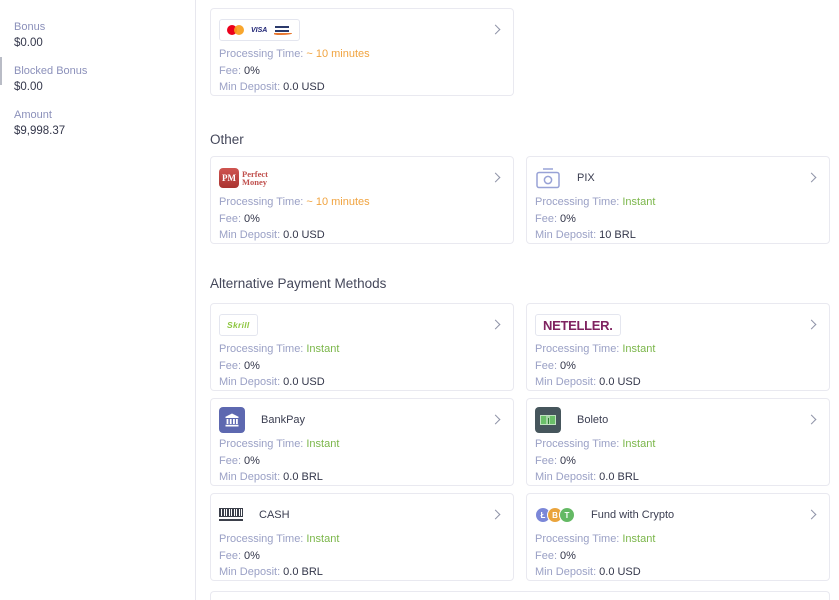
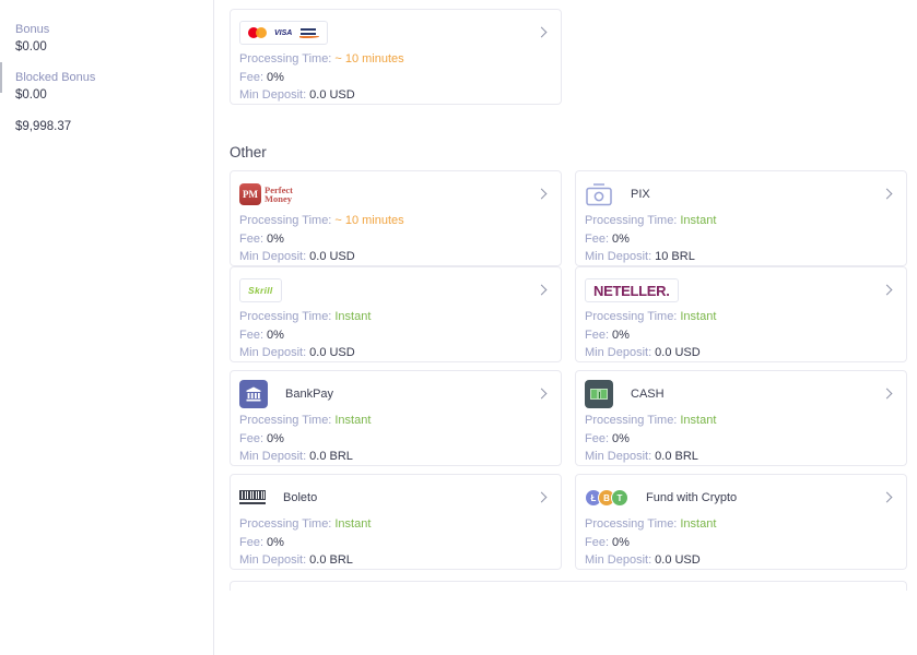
  Bonus
  $0.00
  Blocked Bonus
  $0.00
- Amount
  $9,998.37
  Processing Time: ~ 10 minutes
  Fee: 0%
  Min Deposit: 0.0 USD
  Other
  PM
  Perfect
  Money
  Processing Time: ~ 10 minutes
  Fee: 0%
  Min Deposit: 0.0 USD
  PIX
  Processing Time: Instant
  Fee: 0%
  Min Deposit: 10 BRL
- Alternative Payment Methods
  Skrill
  Processing Time: Instant
  Fee: 0%
  Min Deposit: 0.0 USD
  NETELLER.
  Processing Time: Instant
  Fee: 0%
  Min Deposit: 0.0 USD
  BankPay
  Processing Time: Instant
  Fee: 0%
  Min Deposit: 0.0 BRL
- Boleto
+ CASH
  Processing Time: Instant
  Fee: 0%
  Min Deposit: 0.0 BRL
- CASH
+ Boleto
  Processing Time: Instant
  Fee: 0%
  Min Deposit: 0.0 BRL
  Ł
  B
  T
  Fund with Crypto
  Processing Time: Instant
  Fee: 0%
  Min Deposit: 0.0 USD
